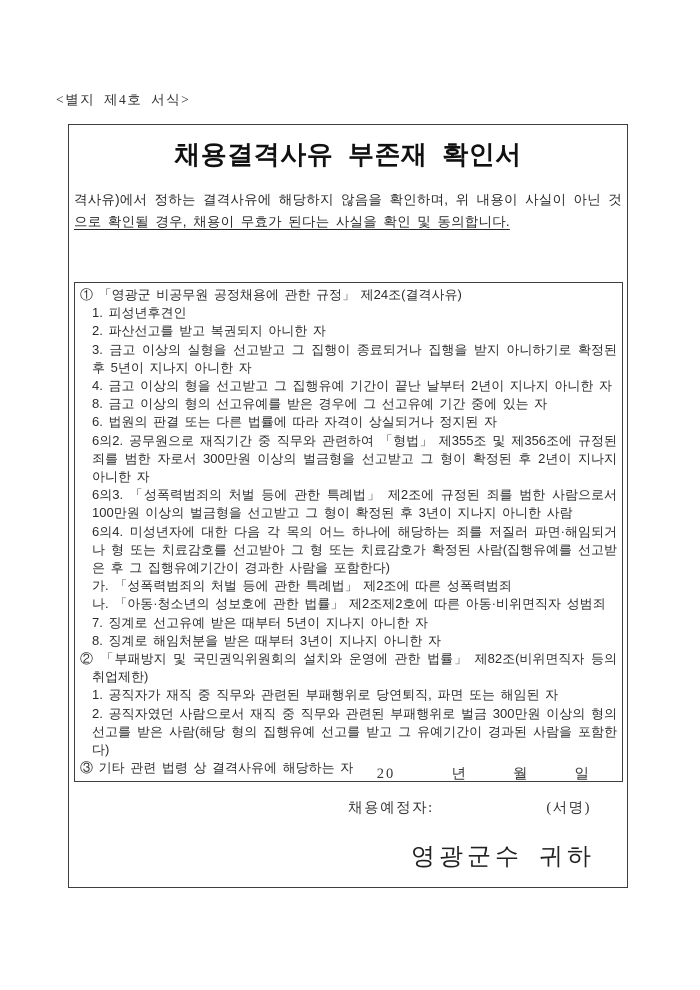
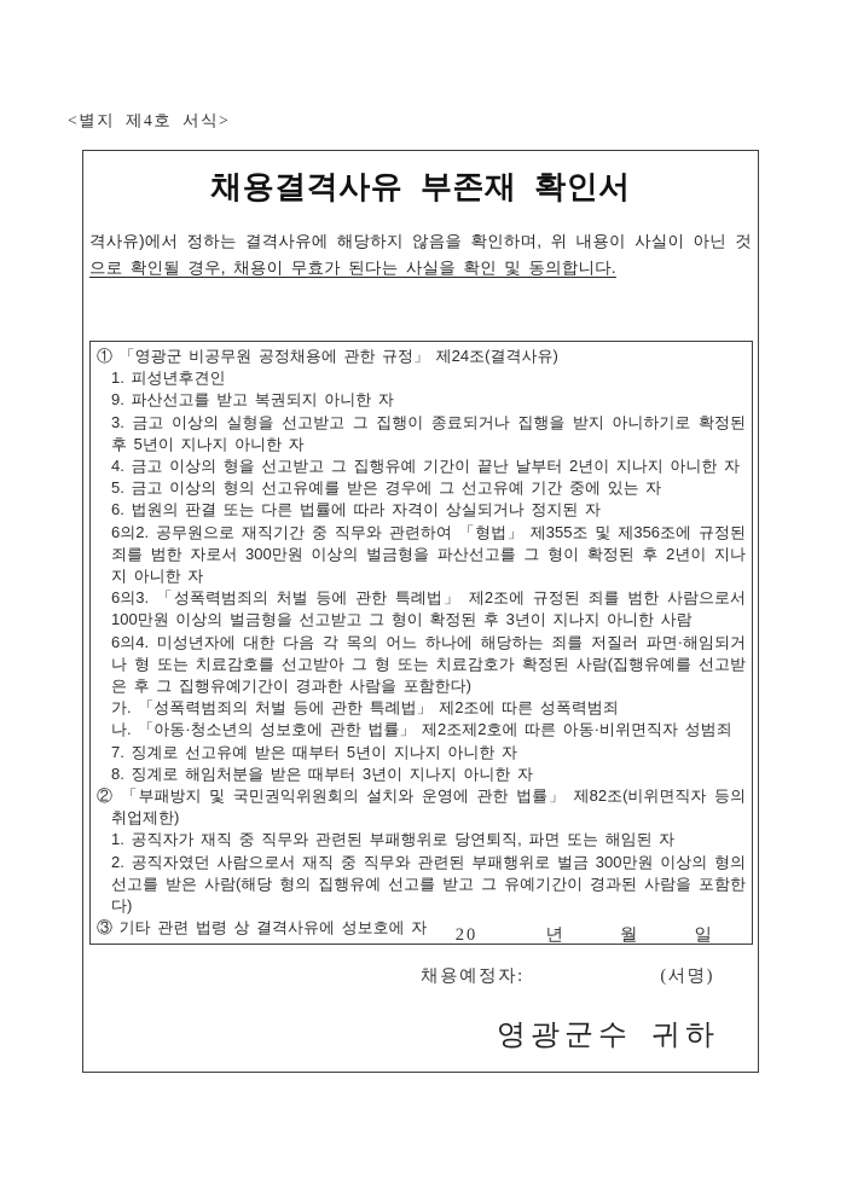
  <별지 제4호 서식>
  채용결격사유 부존재 확인서
  격사유)에서 정하는 결격사유에 해당하지 않음을 확인하며, 위 내용이 사실이 아닌 것
  으로 확인될 경우, 채용이 무효가 된다는 사실을 확인 및 동의합니다.
  ① 「영광군 비공무원 공정채용에 관한 규정」 제24조(결격사유)
  1. 피성년후견인
- 2. 파산선고를 받고 복권되지 아니한 자
+ 9. 파산선고를 받고 복권되지 아니한 자
  3. 금고 이상의 실형을 선고받고 그 집행이 종료되거나 집행을 받지 아니하기로 확정된 후 5년이 지나지 아니한 자
  4. 금고 이상의 형을 선고받고 그 집행유예 기간이 끝난 날부터 2년이 지나지 아니한 자
- 8. 금고 이상의 형의 선고유예를 받은 경우에 그 선고유예 기간 중에 있는 자
+ 5. 금고 이상의 형의 선고유예를 받은 경우에 그 선고유예 기간 중에 있는 자
  6. 법원의 판결 또는 다른 법률에 따라 자격이 상실되거나 정지된 자
- 6의2. 공무원으로 재직기간 중 직무와 관련하여 「형법」 제355조 및 제356조에 규정된 죄를 범한 자로서 300만원 이상의 벌금형을 선고받고 그 형이 확정된 후 2년이 지나지 아니한 자
+ 6의2. 공무원으로 재직기간 중 직무와 관련하여 「형법」 제355조 및 제356조에 규정된 죄를 범한 자로서 300만원 이상의 벌금형을 파산선고를 그 형이 확정된 후 2년이 지나지 아니한 자
  6의3. 「성폭력범죄의 처벌 등에 관한 특례법」 제2조에 규정된 죄를 범한 사람으로서 100만원 이상의 벌금형을 선고받고 그 형이 확정된 후 3년이 지나지 아니한 사람
  6의4. 미성년자에 대한 다음 각 목의 어느 하나에 해당하는 죄를 저질러 파면·해임되거나 형 또는 치료감호를 선고받아 그 형 또는 치료감호가 확정된 사람(집행유예를 선고받은 후 그 집행유예기간이 경과한 사람을 포함한다)
  가. 「성폭력범죄의 처벌 등에 관한 특례법」 제2조에 따른 성폭력범죄
  나. 「아동·청소년의 성보호에 관한 법률」 제2조제2호에 따른 아동·비위면직자 성범죄
  7. 징계로 선고유예 받은 때부터 5년이 지나지 아니한 자
  8. 징계로 해임처분을 받은 때부터 3년이 지나지 아니한 자
  ② 「부패방지 및 국민권익위원회의 설치와 운영에 관한 법률」 제82조(비위면직자 등의 취업제한)
  1. 공직자가 재직 중 직무와 관련된 부패행위로 당연퇴직, 파면 또는 해임된 자
  2. 공직자였던 사람으로서 재직 중 직무와 관련된 부패행위로 벌금 300만원 이상의 형의 선고를 받은 사람(해당 형의 집행유예 선고를 받고 그 유예기간이 경과된 사람을 포함한다)
- ③ 기타 관련 법령 상 결격사유에 해당하는 자
+ ③ 기타 관련 법령 상 결격사유에 성보호에 자
  20 년 월 일
  채용예정자: (서명)
  영광군수 귀하
